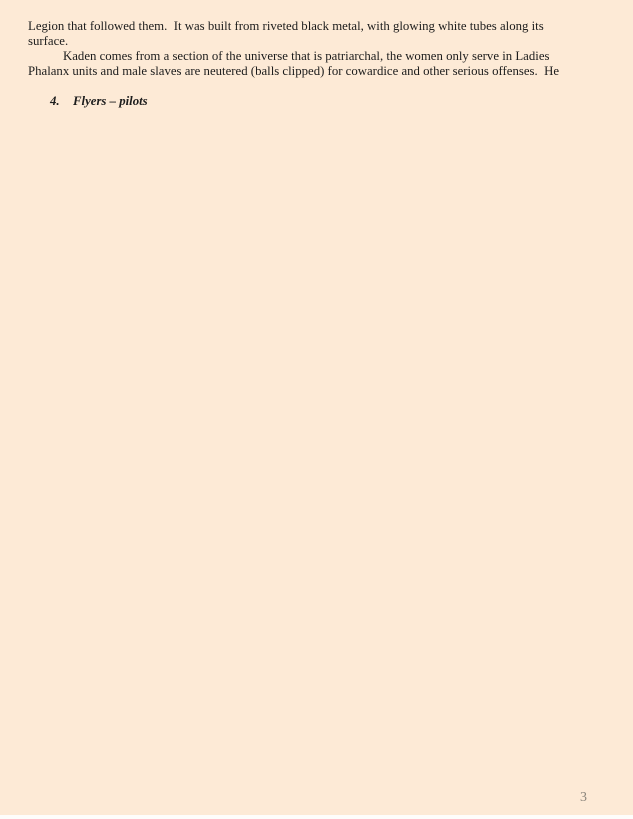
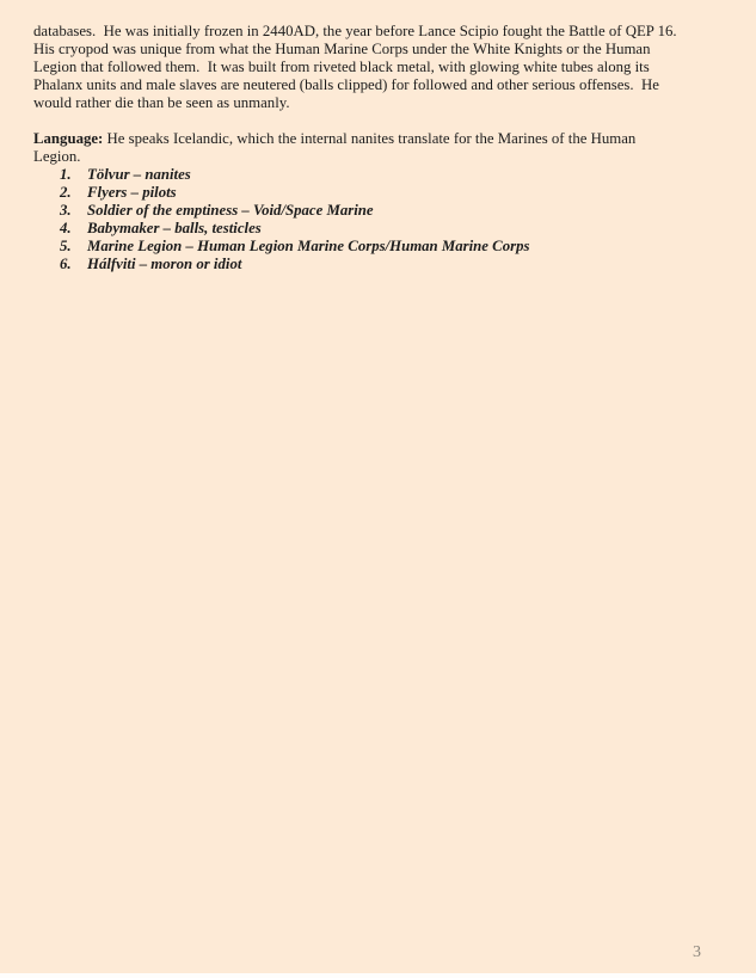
+ databases. He was initially frozen in 2440AD, the year before Lance Scipio fought the Battle of QEP 16.
+ His cryopod was unique from what the Human Marine Corps under the White Knights or the Human
  Legion that followed them. It was built from riveted black metal, with glowing white tubes along its
- surface.
- Kaden comes from a section of the universe that is patriarchal, the women only serve in Ladies
- Phalanx units and male slaves are neutered (balls clipped) for cowardice and other serious offenses. He
+ Phalanx units and male slaves are neutered (balls clipped) for followed and other serious offenses. He
+ would rather die than be seen as unmanly.
+ Language: He speaks Icelandic, which the internal nanites translate for the Marines of the Human
+ Legion.
+ 1. Tölvur – nanites
- 4. Flyers – pilots
+ 2. Flyers – pilots
+ 3. Soldier of the emptiness – Void/Space Marine
+ 4. Babymaker – balls, testicles
+ 5. Marine Legion – Human Legion Marine Corps/Human Marine Corps
+ 6. Hálfviti – moron or idiot
  3
